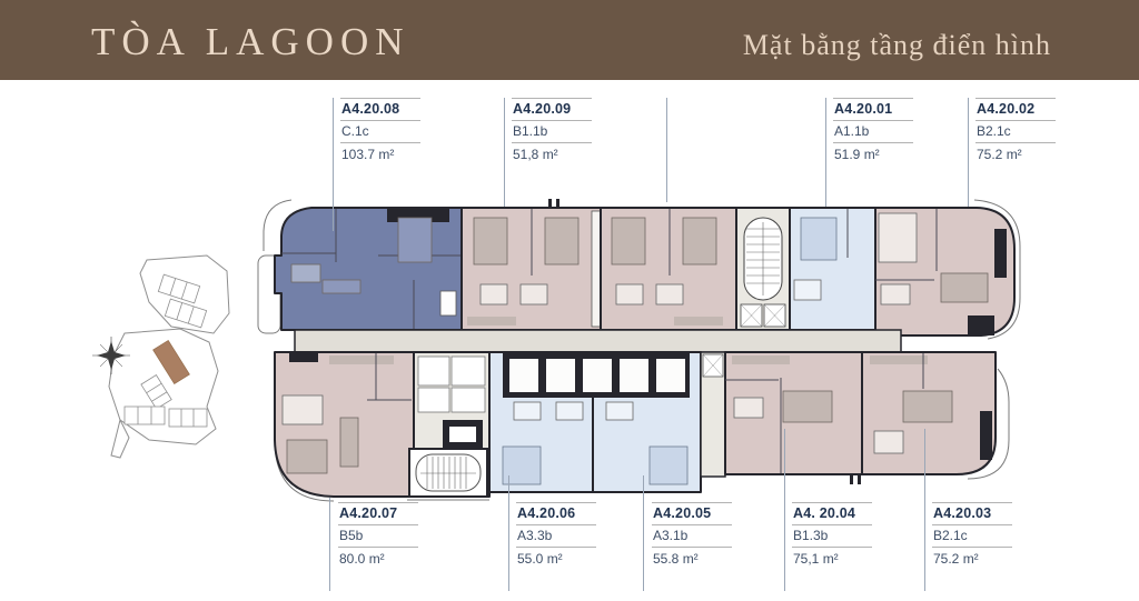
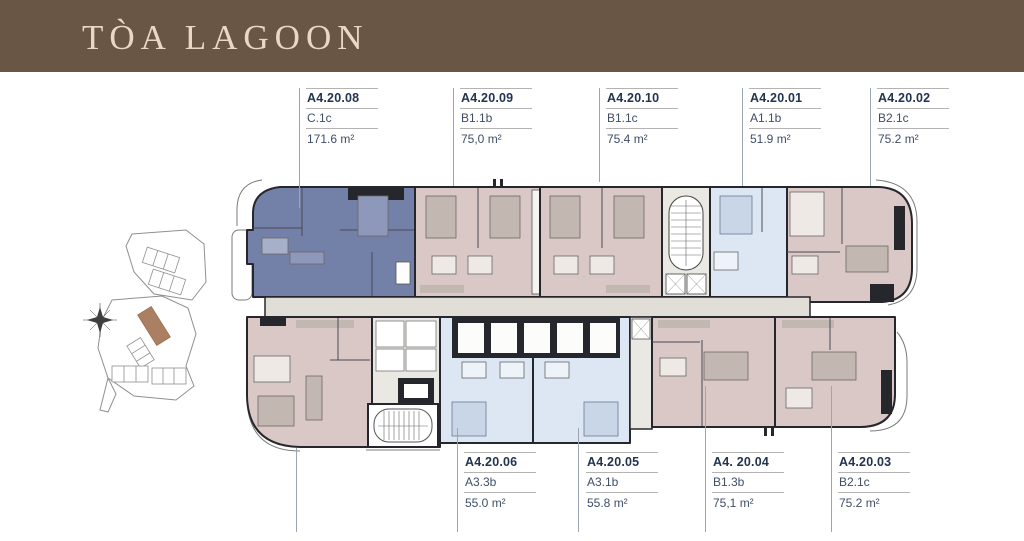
  TÒA LAGOON
- Mặt bằng tầng điển hình
  A4.20.08
  C.1c
- 103.7 m²
+ 171.6 m²
  A4.20.09
  B1.1b
- 51,8 m²
+ 75,0 m²
+ A4.20.10
+ B1.1c
+ 75.4 m²
  A4.20.01
  A1.1b
  51.9 m²
  A4.20.02
  B2.1c
  75.2 m²
- A4.20.07
- B5b
- 80.0 m²
  A4.20.06
  A3.3b
  55.0 m²
  A4.20.05
  A3.1b
  55.8 m²
  A4. 20.04
  B1.3b
  75,1 m²
  A4.20.03
  B2.1c
  75.2 m²
